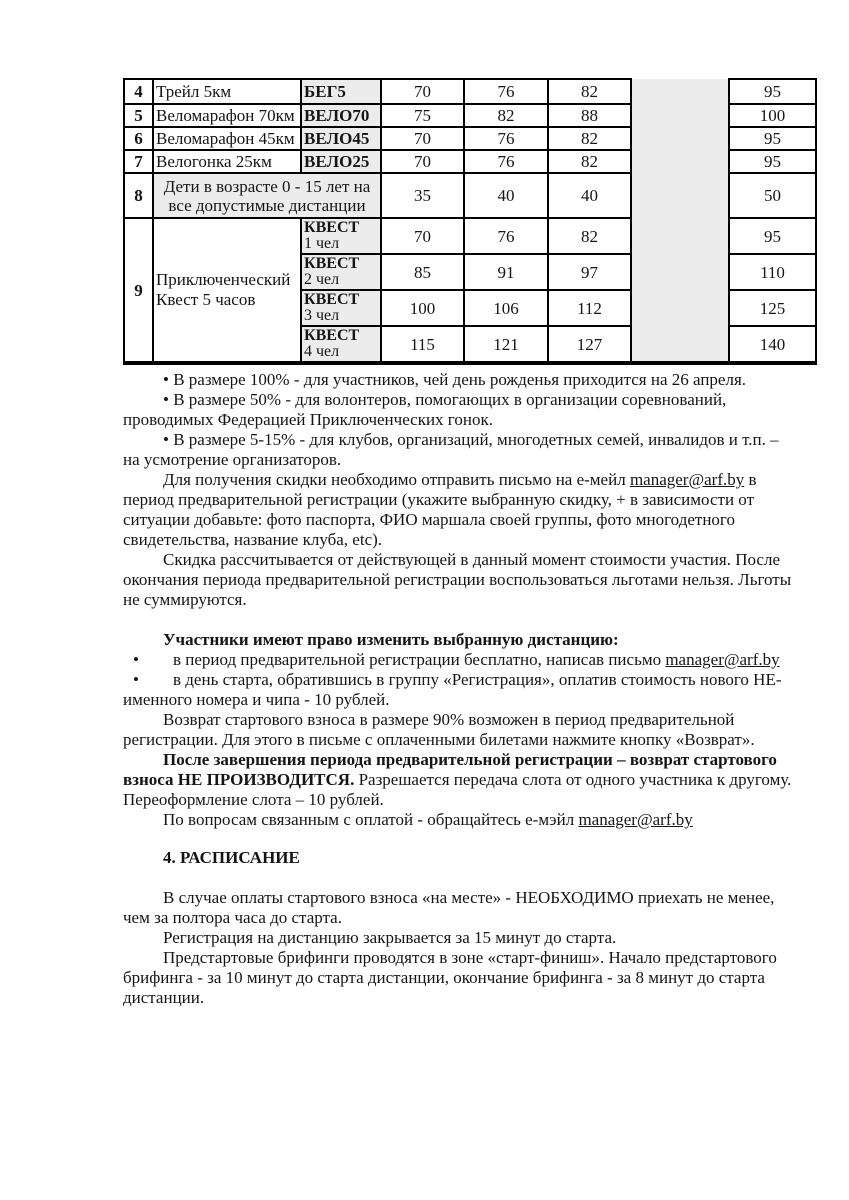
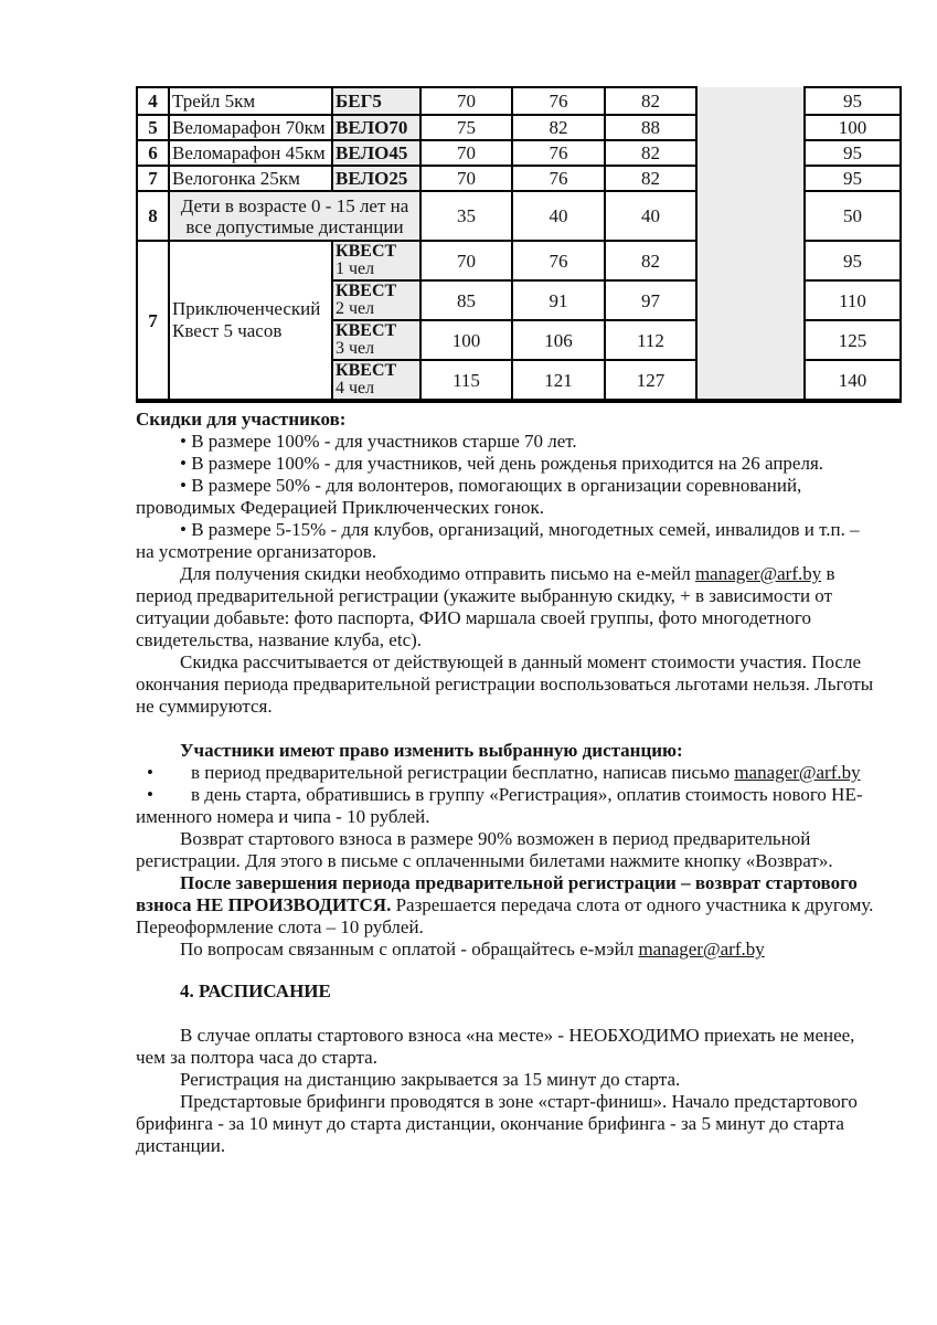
  4	Трейл 5км	БЕГ5	70	76	82		95
  5	Веломарафон 70км	ВЕЛО70	75	82	88	100
  6	Веломарафон 45км	ВЕЛО45	70	76	82	95
  7	Велогонка 25км	ВЕЛО25	70	76	82	95
  8	Дети в возрасте 0 - 15 лет на все допустимые дистанции	35	40	40	50
- 9	Приключенческий Квест 5 часов	КВЕСТ 1 чел	70	76	82	95
+ 7	Приключенческий Квест 5 часов	КВЕСТ 1 чел	70	76	82	95
  КВЕСТ 2 чел	85	91	97	110
  КВЕСТ 3 чел	100	106	112	125
  КВЕСТ 4 чел	115	121	127	140
+ Скидки для участников:
+ • В размере 100% - для участников старше 70 лет.
  • В размере 100% - для участников, чей день рожденья приходится на 26 апреля.
  • В размере 50% - для волонтеров, помогающих в организации соревнований, проводимых Федерацией Приключенческих гонок.
  • В размере 5-15% - для клубов, организаций, многодетных семей, инвалидов и т.п. – на усмотрение организаторов.
  Для получения скидки необходимо отправить письмо на е-мейл manager@arf.by в период предварительной регистрации (укажите выбранную скидку, + в зависимости от ситуации добавьте: фото паспорта, ФИО маршала своей группы, фото многодетного свидетельства, название клуба, etc).
  Скидка рассчитывается от действующей в данный момент стоимости участия. После окончания периода предварительной регистрации воспользоваться льготами нельзя. Льготы не суммируются.
  Участники имеют право изменить выбранную дистанцию:
  • в период предварительной регистрации бесплатно, написав письмо manager@arf.by
  • в день старта, обратившись в группу «Регистрация», оплатив стоимость нового НЕ-именного номера и чипа - 10 рублей.
  Возврат стартового взноса в размере 90% возможен в период предварительной регистрации. Для этого в письме с оплаченными билетами нажмите кнопку «Возврат».
  После завершения периода предварительной регистрации – возврат стартового взноса НЕ ПРОИЗВОДИТСЯ. Разрешается передача слота от одного участника к другому. Переоформление слота – 10 рублей.
  По вопросам связанным с оплатой - обращайтесь е-мэйл manager@arf.by
  4. РАСПИСАНИЕ
  В случае оплаты стартового взноса «на месте» - НЕОБХОДИМО приехать не менее, чем за полтора часа до старта.
  Регистрация на дистанцию закрывается за 15 минут до старта.
- Предстартовые брифинги проводятся в зоне «старт-финиш». Начало предстартового брифинга - за 10 минут до старта дистанции, окончание брифинга - за 8 минут до старта дистанции.
+ Предстартовые брифинги проводятся в зоне «старт-финиш». Начало предстартового брифинга - за 10 минут до старта дистанции, окончание брифинга - за 5 минут до старта дистанции.
